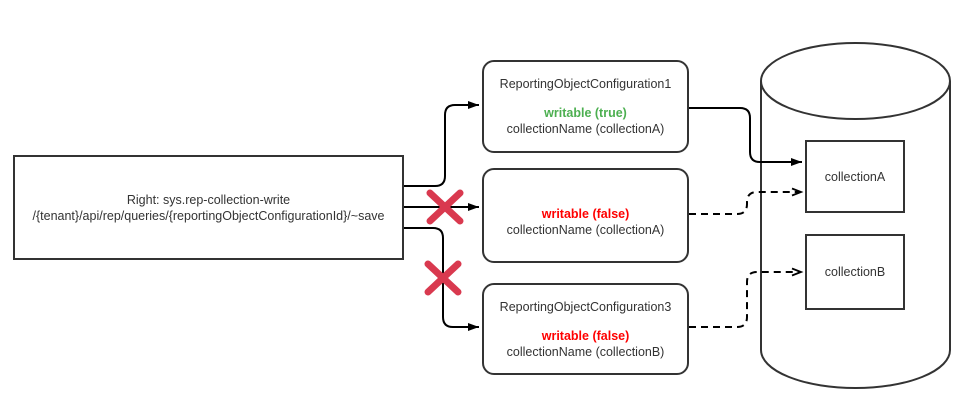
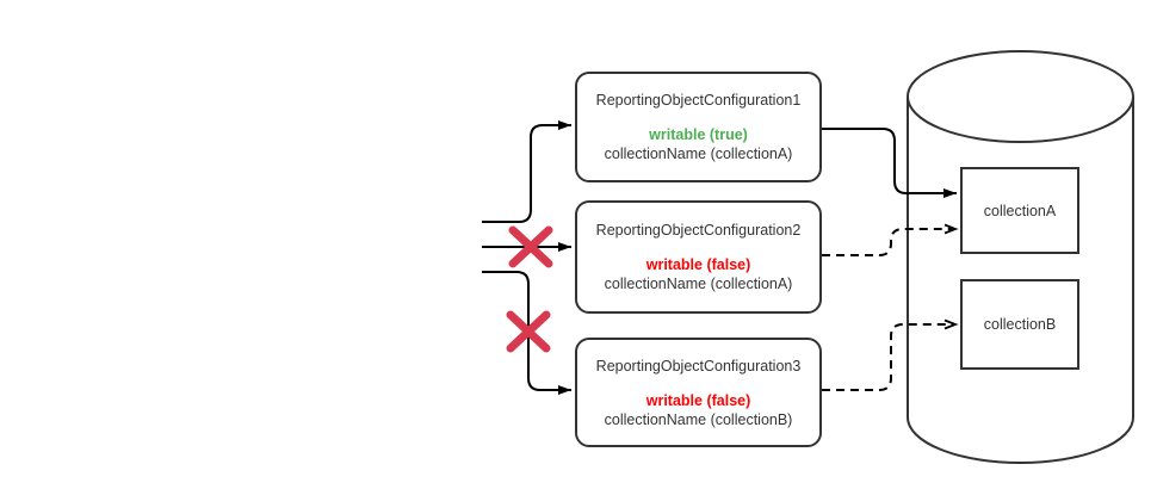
- Right: sys.rep-collection-write
- /{tenant}/api/rep/queries/{reportingObjectConfigurationId}/~save
  ReportingObjectConfiguration1
  writable (true)
  collectionName (collectionA)
+ ReportingObjectConfiguration2
  writable (false)
  collectionName (collectionA)
  ReportingObjectConfiguration3
  writable (false)
  collectionName (collectionB)
  collectionA
  collectionB
